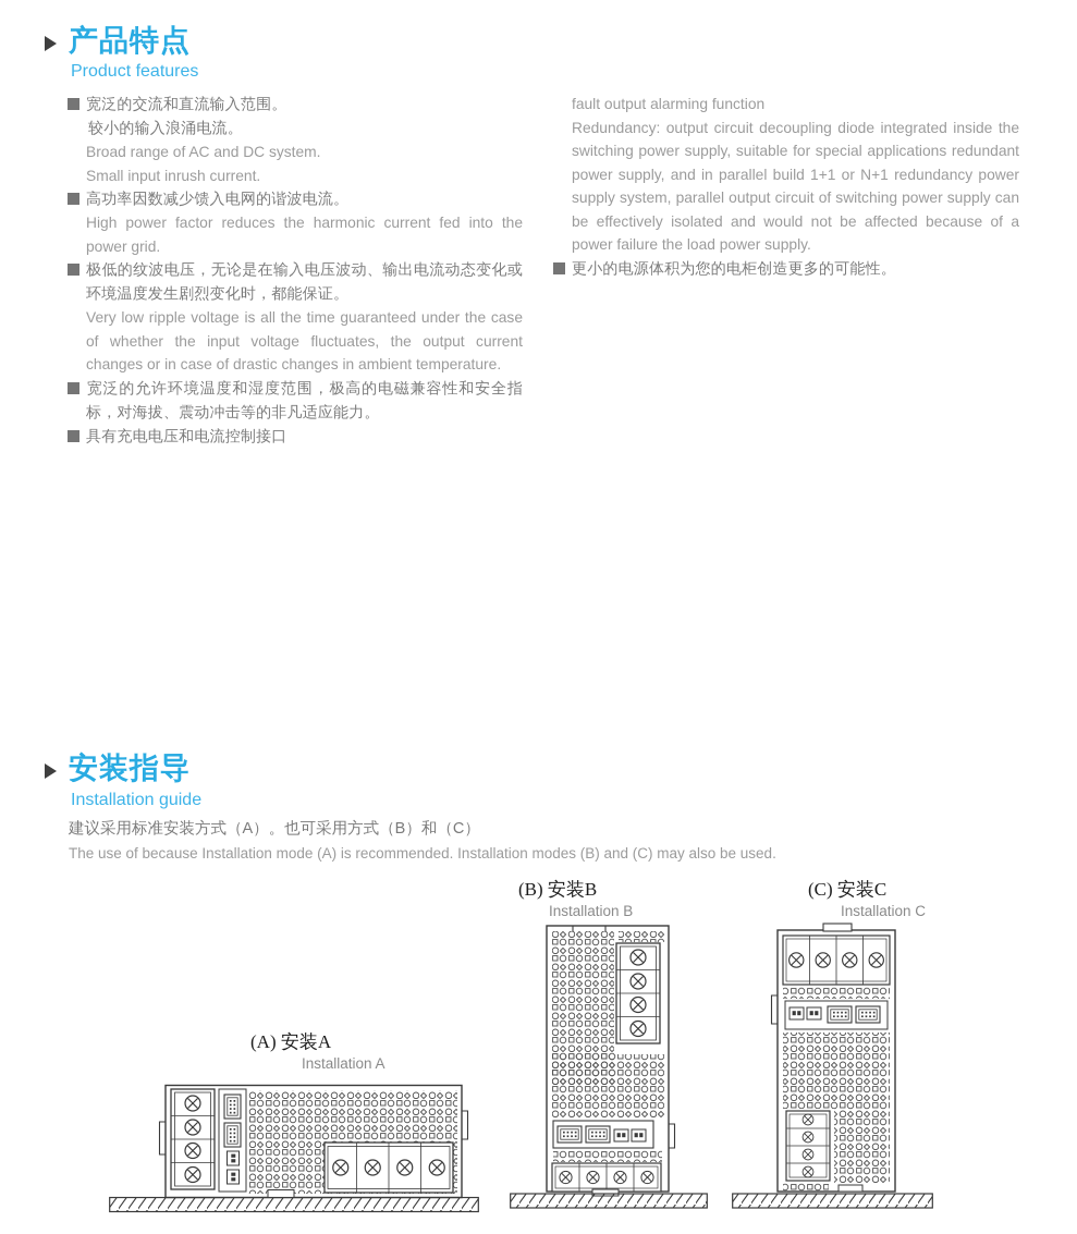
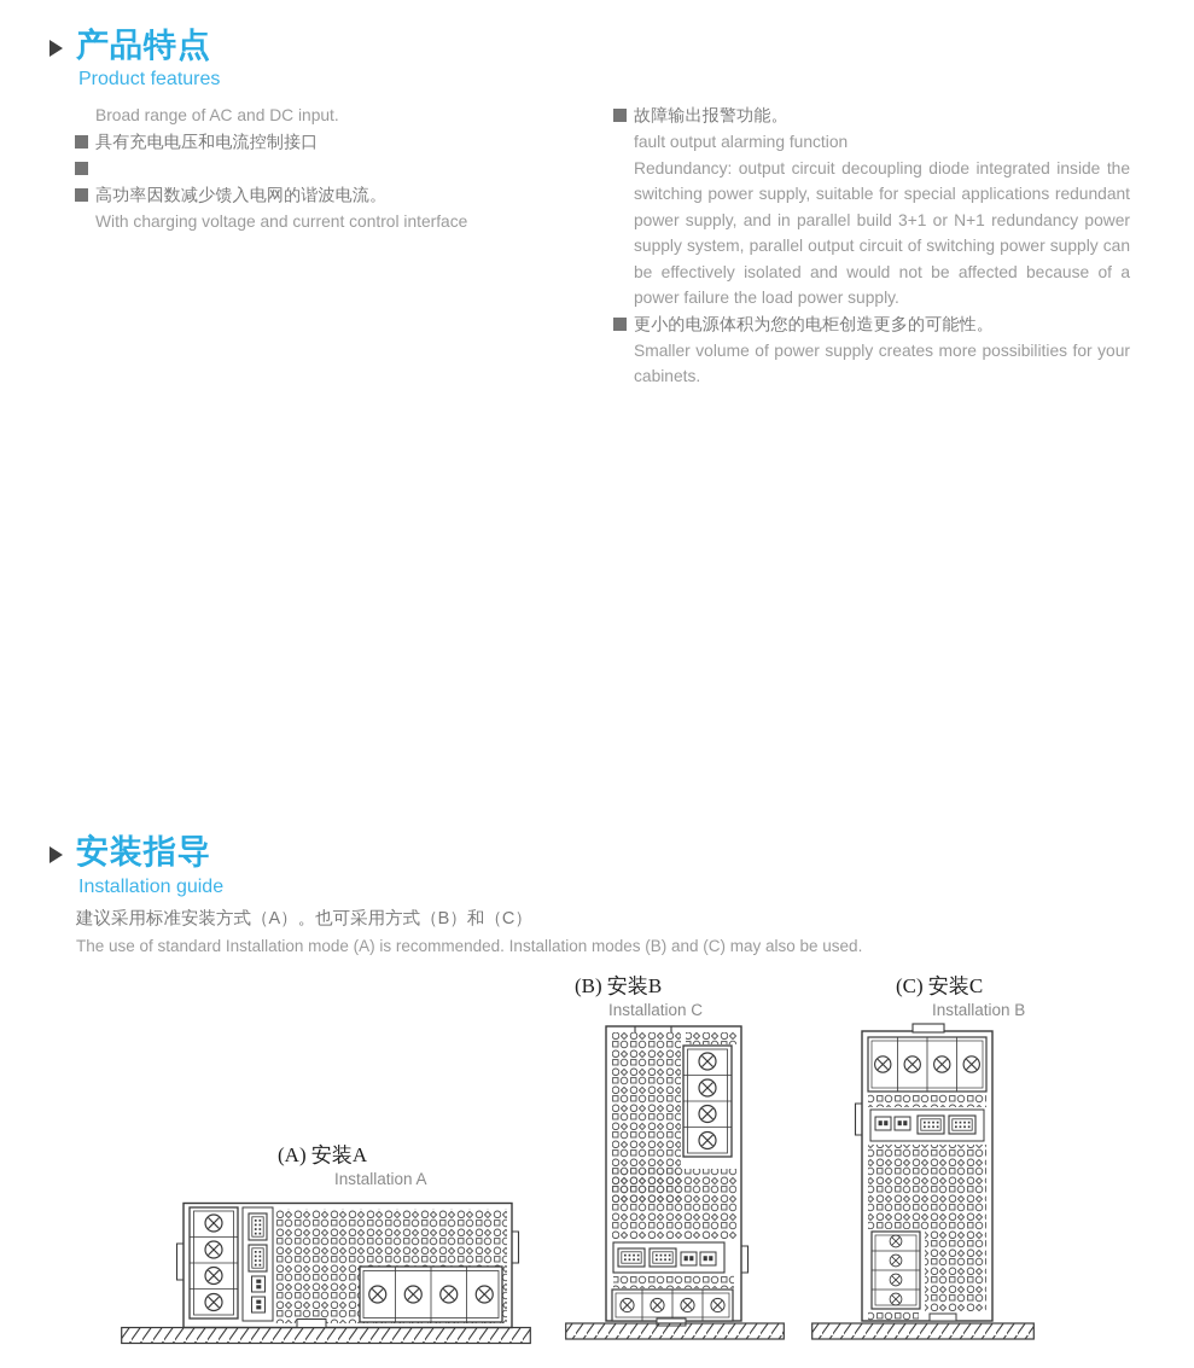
  产品特点
  Product features
- 宽泛的交流和直流输入范围。
- 较小的输入浪涌电流。
- Broad range of AC and DC system.
+ Broad range of AC and DC input.
- Small input inrush current.
- 高功率因数减少馈入电网的谐波电流。
+ 具有充电电压和电流控制接口
- High power factor reduces the harmonic current fed into the power grid.
- 极低的纹波电压，无论是在输入电压波动、输出电流动态变化或环境温度发生剧烈变化时，都能保证。
- Very low ripple voltage is all the time guaranteed under the case of whether the input voltage fluctuates, the output current changes or in case of drastic changes in ambient temperature.
- 宽泛的允许环境温度和湿度范围，极高的电磁兼容性和安全指标，对海拔、震动冲击等的非凡适应能力。
- 具有充电电压和电流控制接口
+ 高功率因数减少馈入电网的谐波电流。
+ With charging voltage and current control interface
+ 故障输出报警功能。
  fault output alarming function
- Redundancy: output circuit decoupling diode integrated inside the switching power supply, suitable for special applications redundant power supply, and in parallel build 1+1 or N+1 redundancy power supply system, parallel output circuit of switching power supply can be effectively isolated and would not be affected because of a power failure the load power supply.
+ Redundancy: output circuit decoupling diode integrated inside the switching power supply, suitable for special applications redundant power supply, and in parallel build 3+1 or N+1 redundancy power supply system, parallel output circuit of switching power supply can be effectively isolated and would not be affected because of a power failure the load power supply.
  更小的电源体积为您的电柜创造更多的可能性。
+ Smaller volume of power supply creates more possibilities for your cabinets.
  安装指导
  Installation guide
  建议采用标准安装方式（A）。也可采用方式（B）和（C）
- The use of because Installation mode (A) is recommended. Installation modes (B) and (C) may also be used.
+ The use of standard Installation mode (A) is recommended. Installation modes (B) and (C) may also be used.
  (A) 安装A
  Installation A
  (B) 安装B
- Installation B
+ Installation C
  (C) 安装C
- Installation C
+ Installation B
